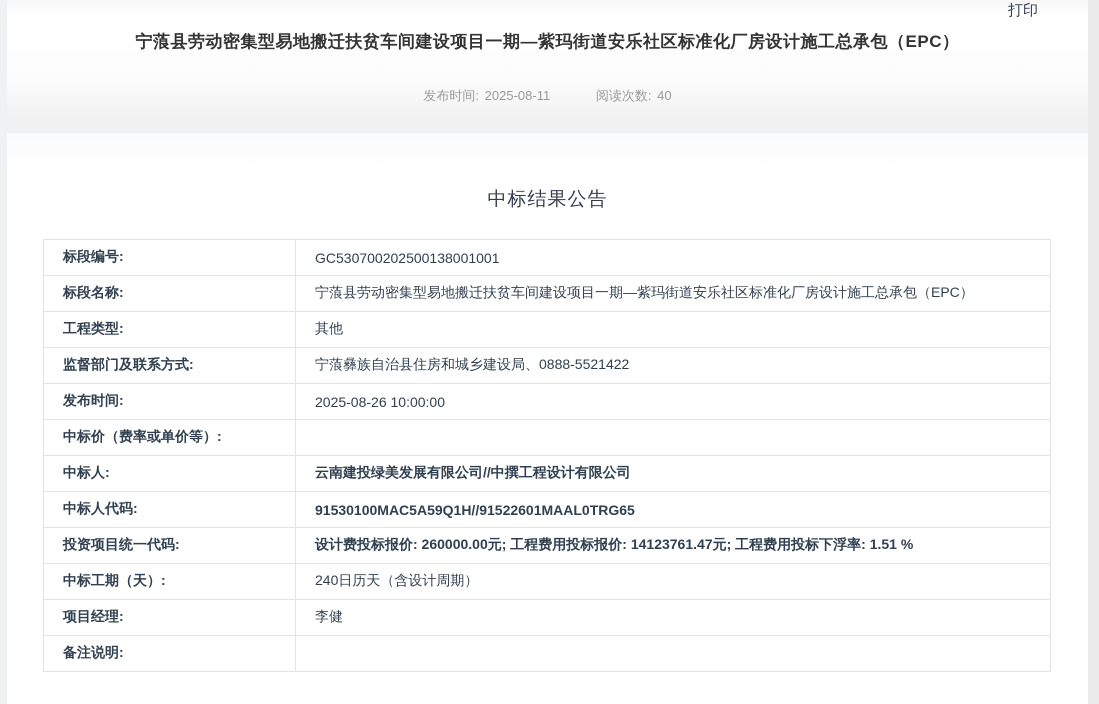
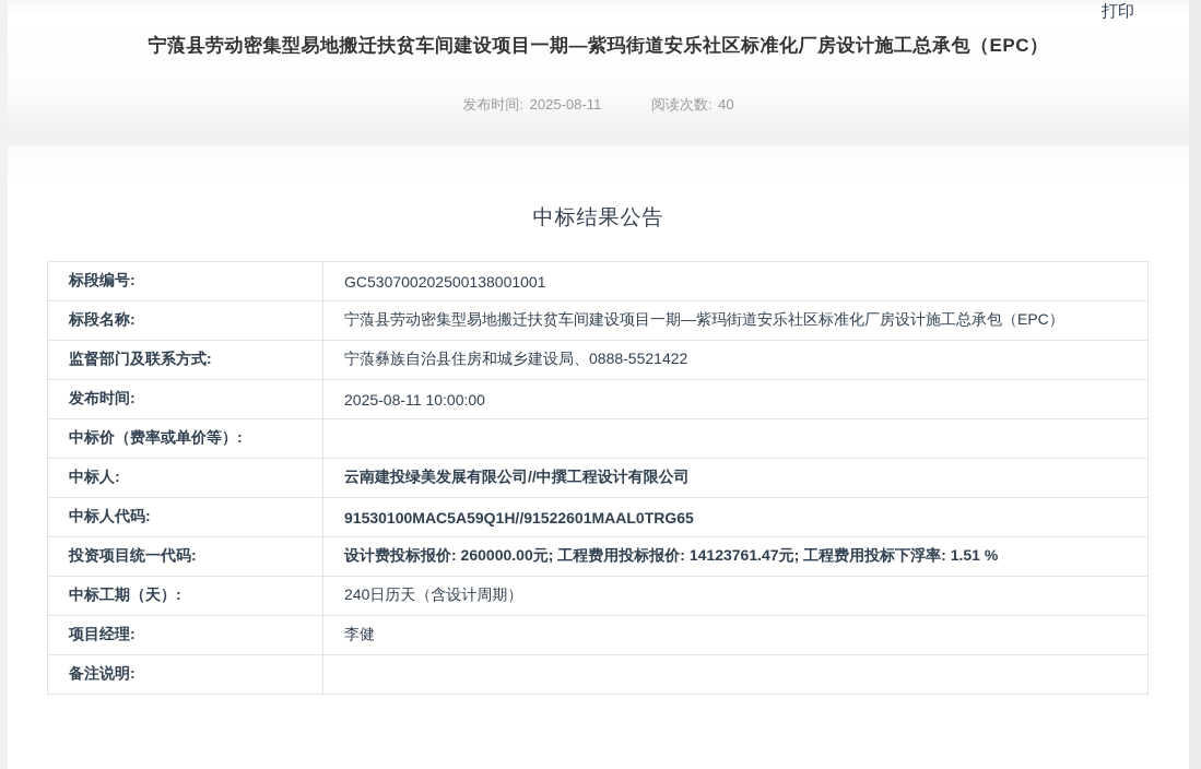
  宁蒗县劳动密集型易地搬迁扶贫车间建设项目一期—紫玛街道安乐社区标准化厂房设计施工总承包（EPC）
  打印
  发布时间: 2025-08-11 阅读次数: 40
  中标结果公告
  标段编号:	GC530700202500138001001
  标段名称:	宁蒗县劳动密集型易地搬迁扶贫车间建设项目一期—紫玛街道安乐社区标准化厂房设计施工总承包（EPC）
- 工程类型:	其他
  监督部门及联系方式:	宁蒗彝族自治县住房和城乡建设局、0888-5521422
- 发布时间:	2025-08-26 10:00:00
+ 发布时间:	2025-08-11 10:00:00
  中标价（费率或单价等）:
  中标人:	云南建投绿美发展有限公司//中撰工程设计有限公司
  中标人代码:	91530100MAC5A59Q1H//91522601MAAL0TRG65
  投资项目统一代码:	设计费投标报价: 260000.00元; 工程费用投标报价: 14123761.47元; 工程费用投标下浮率: 1.51 %
  中标工期（天）:	240日历天（含设计周期）
  项目经理:	李健
  备注说明:
